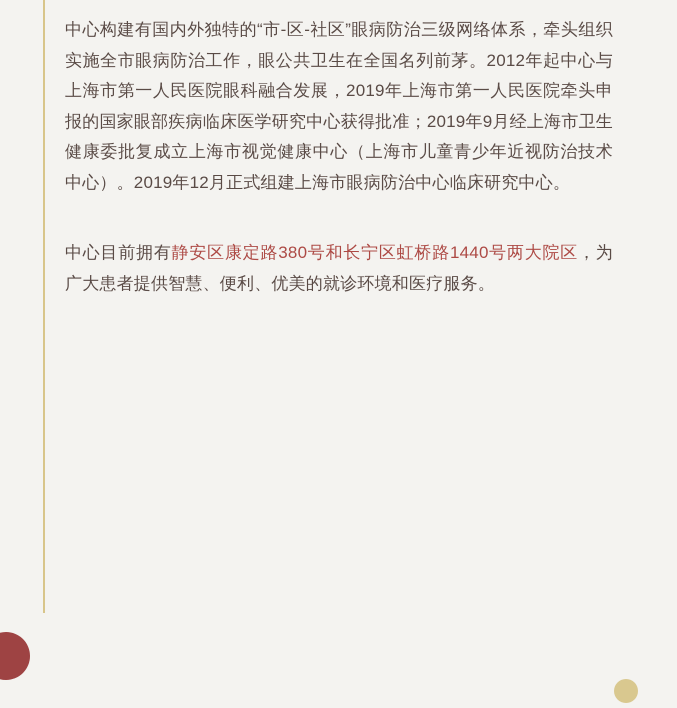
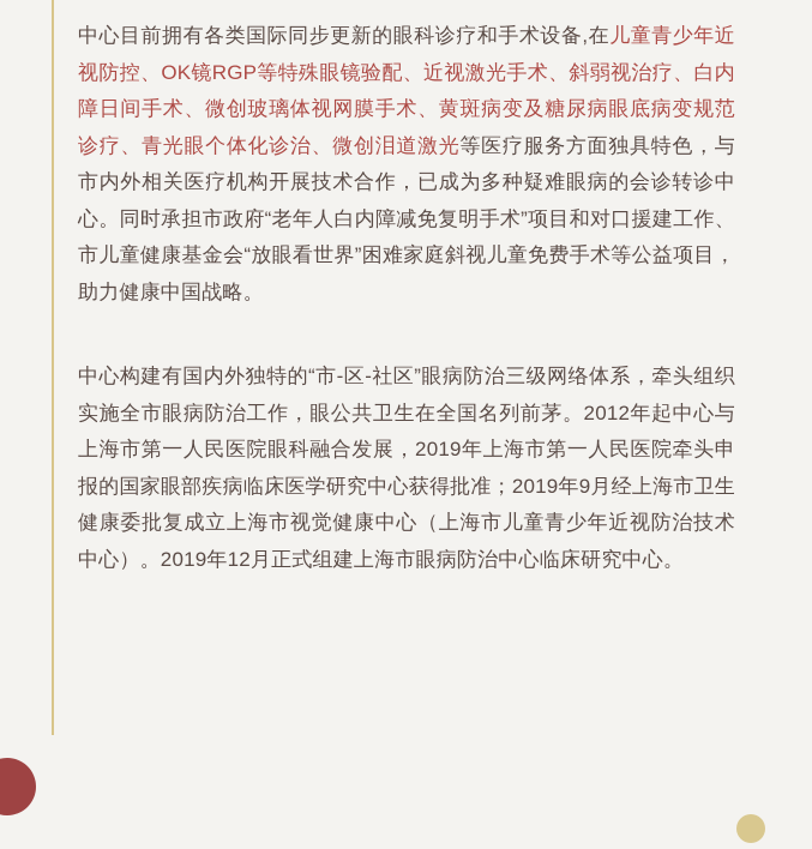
+ 中心目前拥有各类国际同步更新的眼科诊疗和手术设备,在儿童青少年近视防控、OK镜RGP等特殊眼镜验配、近视激光手术、斜弱视治疗、白内障日间手术、微创玻璃体视网膜手术、黄斑病变及糖尿病眼底病变规范诊疗、青光眼个体化诊治、微创泪道激光等医疗服务方面独具特色，与市内外相关医疗机构开展技术合作，已成为多种疑难眼病的会诊转诊中心。同时承担市政府“老年人白内障减免复明手术”项目和对口援建工作、市儿童健康基金会“放眼看世界”困难家庭斜视儿童免费手术等公益项目，助力健康中国战略。
  中心构建有国内外独特的“市-区-社区”眼病防治三级网络体系，牵头组织实施全市眼病防治工作，眼公共卫生在全国名列前茅。2012年起中心与上海市第一人民医院眼科融合发展，2019年上海市第一人民医院牵头申报的国家眼部疾病临床医学研究中心获得批准；2019年9月经上海市卫生健康委批复成立上海市视觉健康中心（上海市儿童青少年近视防治技术中心）。2019年12月正式组建上海市眼病防治中心临床研究中心。
- 中心目前拥有静安区康定路380号和长宁区虹桥路1440号两大院区，为广大患者提供智慧、便利、优美的就诊环境和医疗服务。
